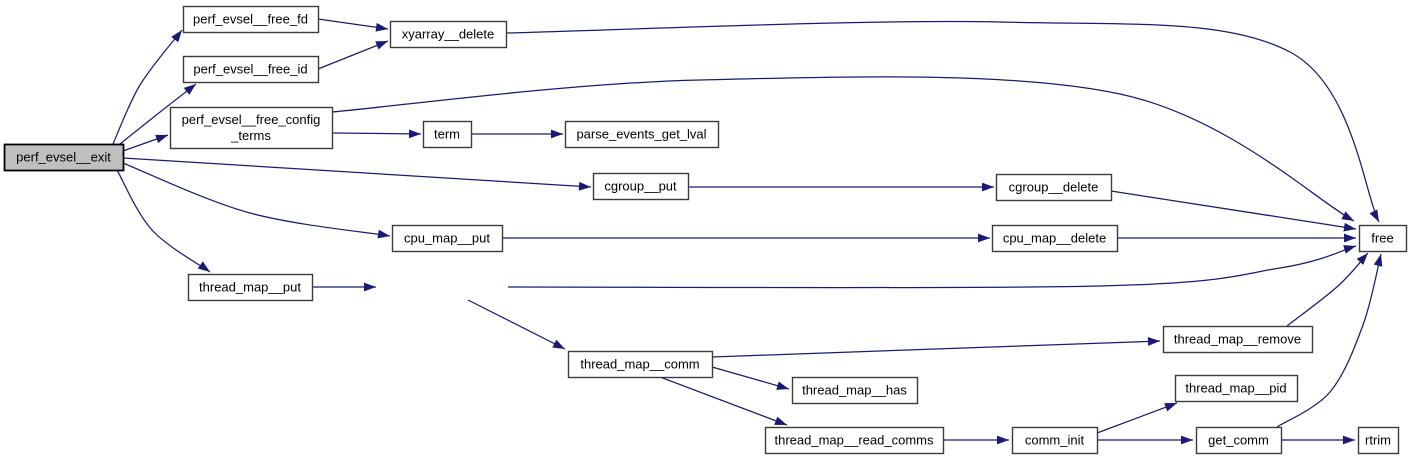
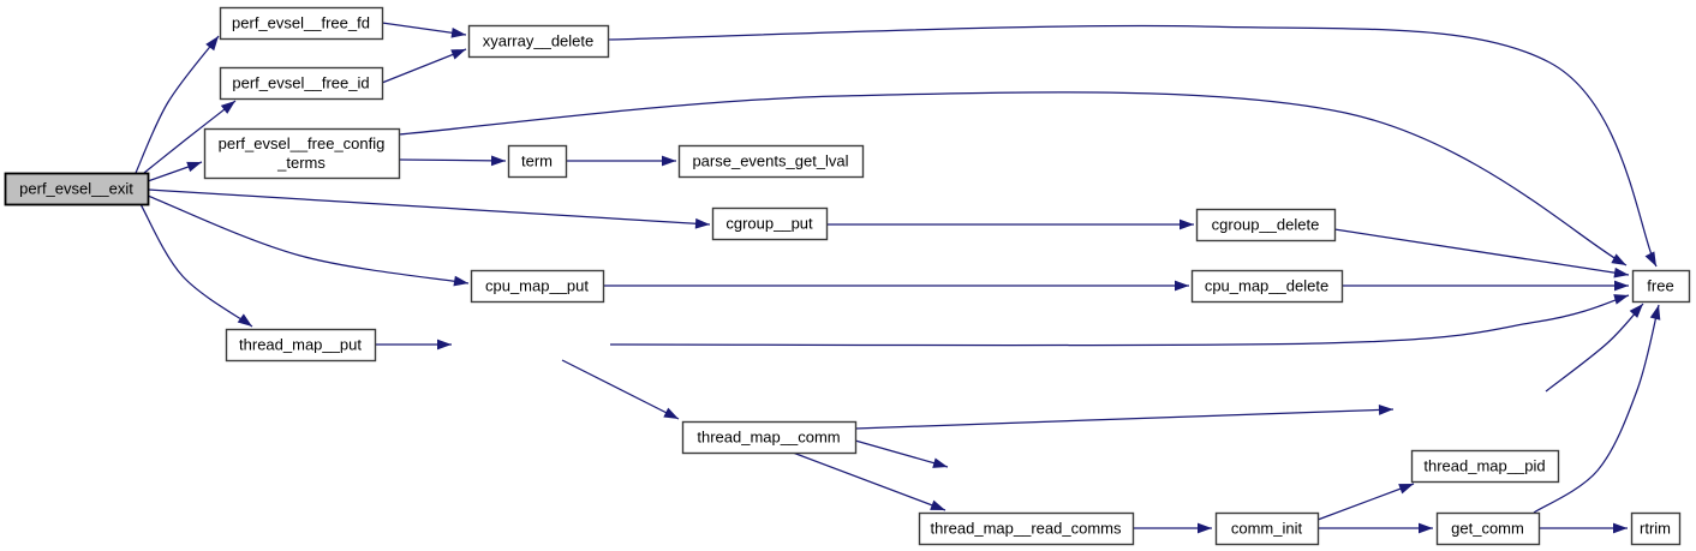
  perf_evsel__exit
  perf_evsel__free_fd
  perf_evsel__free_id
  xyarray__delete
  perf_evsel__free_config
  _terms
  term
  parse_events_get_lval
  cgroup__put
  cgroup__delete
  cpu_map__put
  cpu_map__delete
  free
  thread_map__put
  thread_map__comm
- thread_map__remove
- thread_map__has
  thread_map__read_comms
  comm_init
  thread_map__pid
  get_comm
  rtrim
